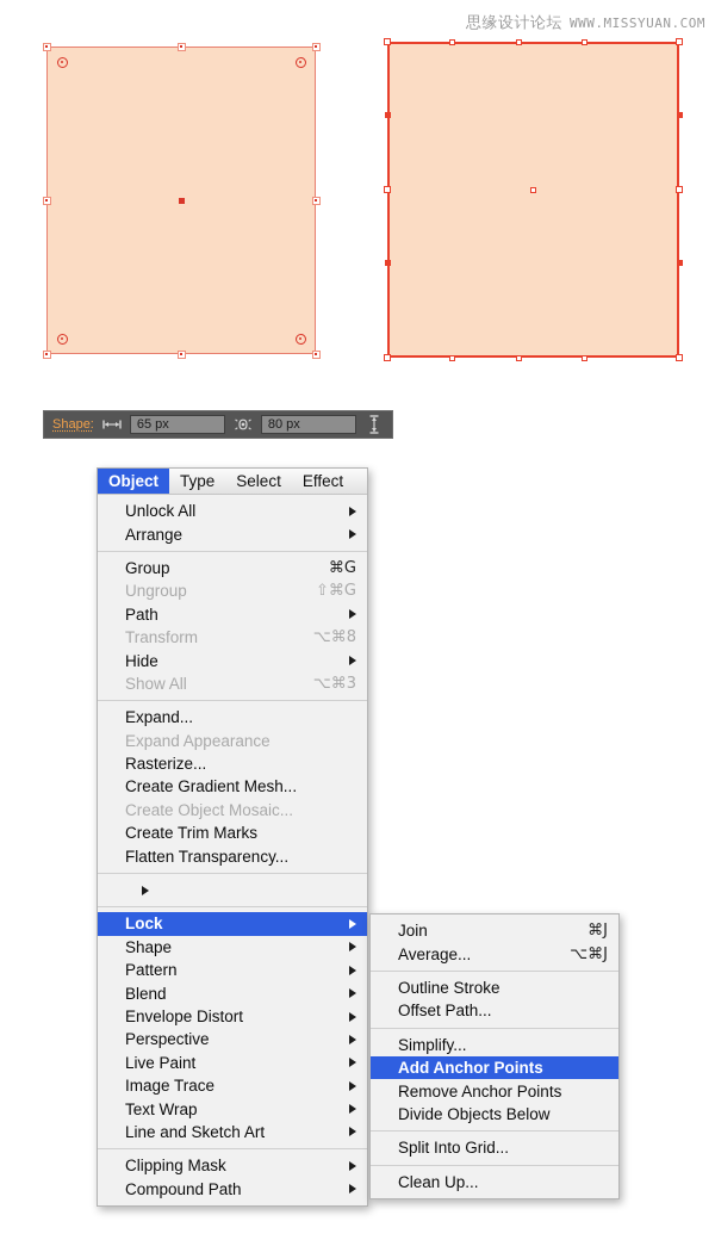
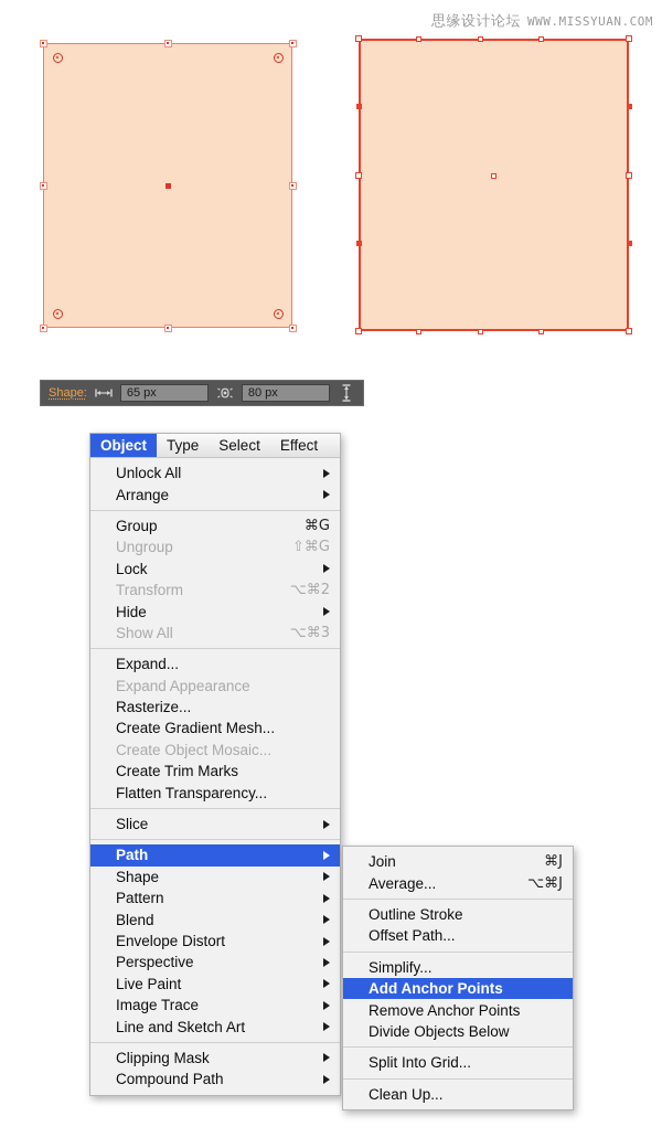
  思缘设计论坛
  WWW.MISSYUAN.COM
  Shape:
  65 px
  80 px
  Object
  Type
  Select
  Effect
  Unlock All
  Arrange
  Group
  ⌘G
  Ungroup
  ⇧⌘G
- Path
+ Lock
  Transform
- ⌥⌘8
+ ⌥⌘2
  Hide
  Show All
  ⌥⌘3
  Expand...
  Expand Appearance
  Rasterize...
  Create Gradient Mesh...
  Create Object Mosaic...
  Create Trim Marks
  Flatten Transparency...
+ Slice
- Lock
+ Path
  Shape
  Pattern
  Blend
  Envelope Distort
  Perspective
  Live Paint
  Image Trace
- Text Wrap
  Line and Sketch Art
  Clipping Mask
  Compound Path
  Join
  ⌘J
  Average...
  ⌥⌘J
  Outline Stroke
  Offset Path...
  Simplify...
  Add Anchor Points
  Remove Anchor Points
  Divide Objects Below
  Split Into Grid...
  Clean Up...
